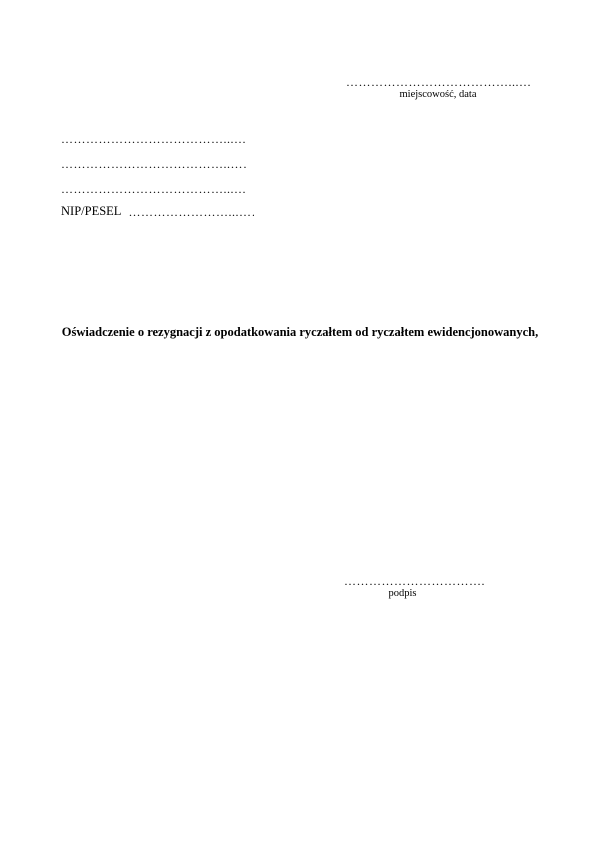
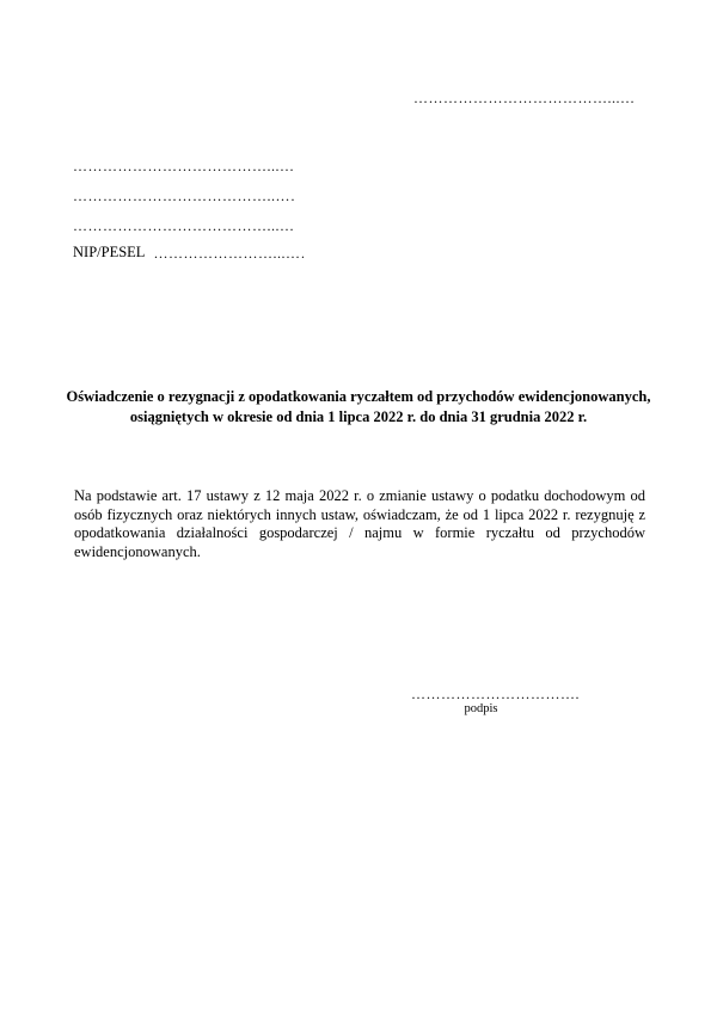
  …………………………………...…
- miejscowość, data
  …………………………………...…
  …………………………………...…
  NIP/PESEL
- Oświadczenie o rezygnacji z opodatkowania ryczałtem od ryczałtem ewidencjonowanych,
+ Oświadczenie o rezygnacji z opodatkowania ryczałtem od przychodów ewidencjonowanych,
+ osiągniętych w okresie od dnia 1 lipca 2022 r. do dnia 31 grudnia 2022 r.
+ Na podstawie art. 17 ustawy z 12 maja 2022 r. o zmianie ustawy o podatku dochodowym od osób fizycznych oraz niektórych innych ustaw, oświadczam, że od 1 lipca 2022 r. rezygnuję z opodatkowania działalności gospodarczej / najmu w formie ryczałtu od przychodów ewidencjonowanych.
  podpis
